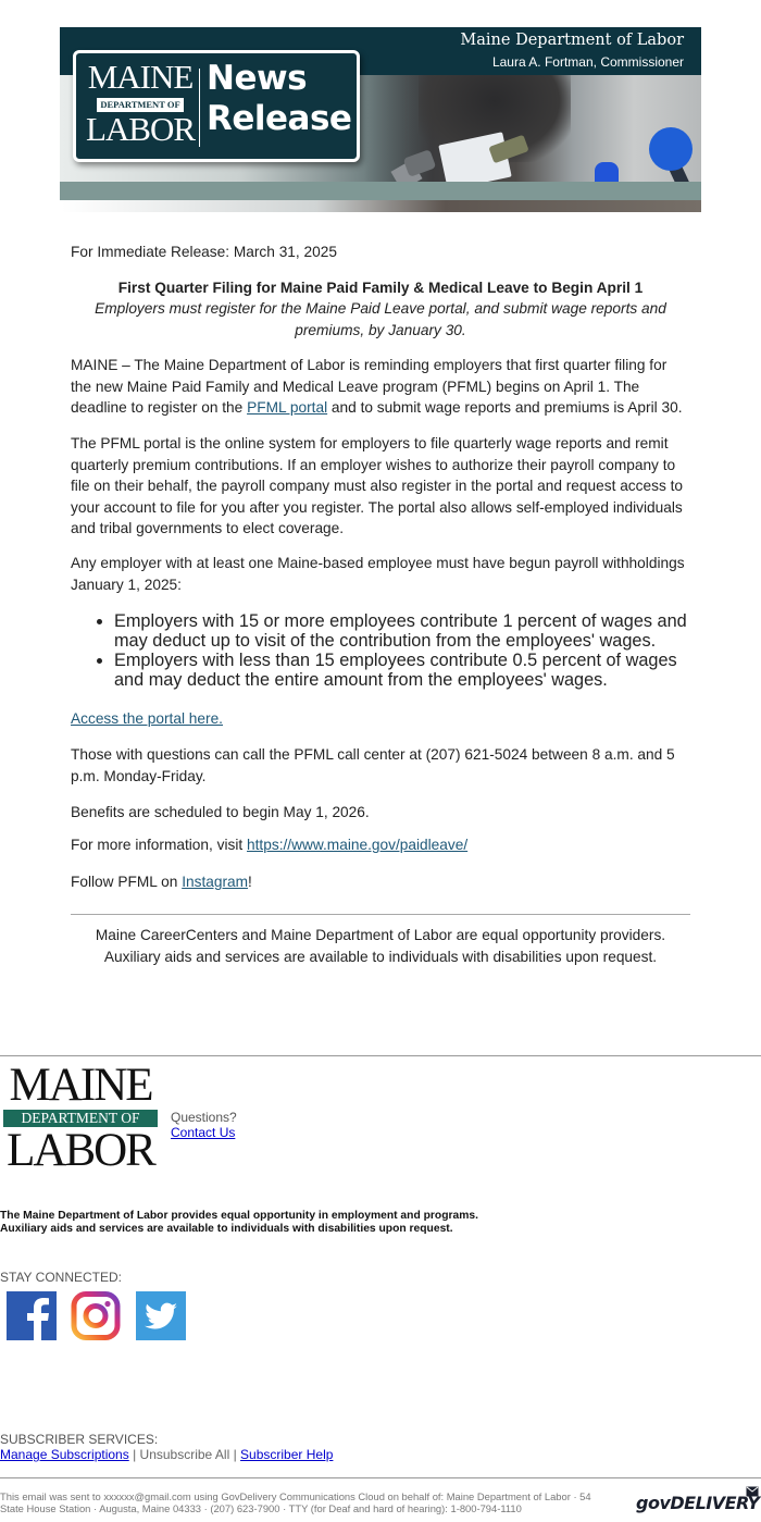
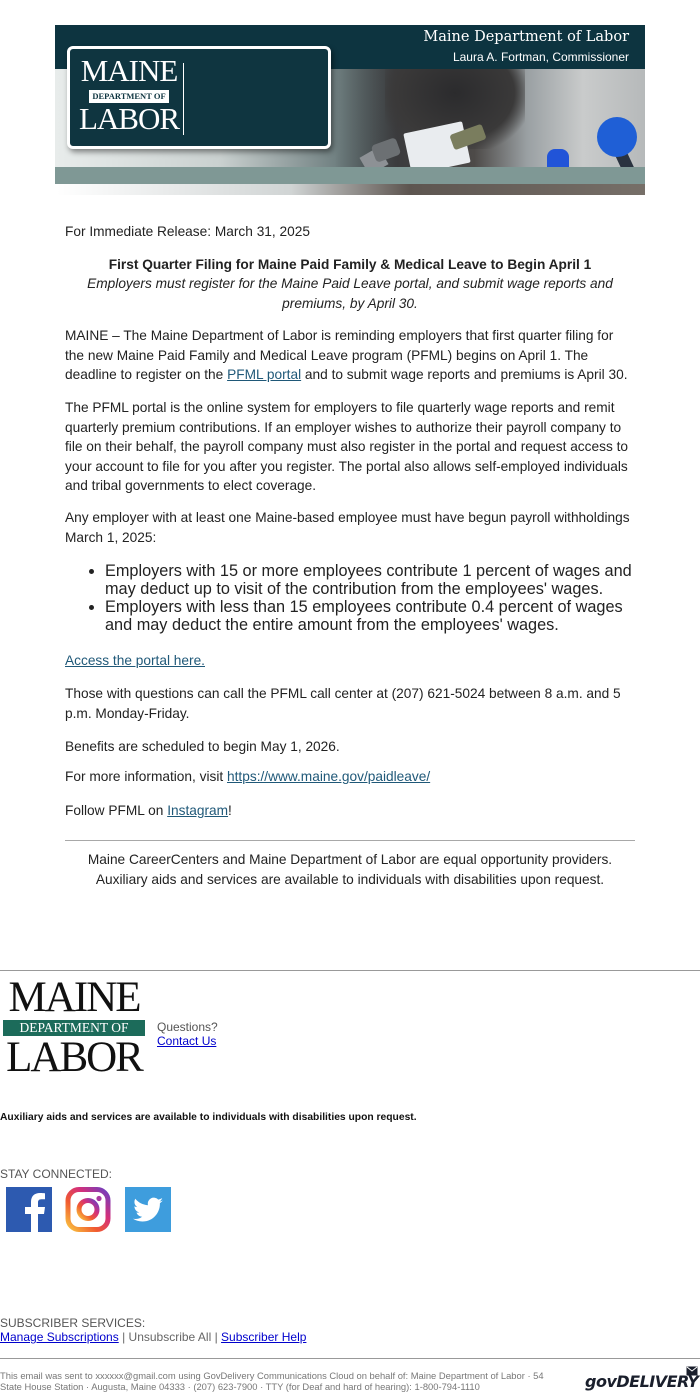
  Maine Department of Labor
  Laura A. Fortman, Commissioner
  MAINE
  DEPARTMENT OF
  LABOR
- News
- Release
  For Immediate Release: March 31, 2025
  First Quarter Filing for Maine Paid Family & Medical Leave to Begin April 1
- Employers must register for the Maine Paid Leave portal, and submit wage reports and premiums, by January 30.
+ Employers must register for the Maine Paid Leave portal, and submit wage reports and premiums, by April 30.
  MAINE – The Maine Department of Labor is reminding employers that first quarter filing for the new Maine Paid Family and Medical Leave program (PFML) begins on April 1. The deadline to register on the PFML portal and to submit wage reports and premiums is April 30.
  The PFML portal is the online system for employers to file quarterly wage reports and remit quarterly premium contributions. If an employer wishes to authorize their payroll company to file on their behalf, the payroll company must also register in the portal and request access to your account to file for you after you register. The portal also allows self-employed individuals and tribal governments to elect coverage.
- Any employer with at least one Maine-based employee must have begun payroll withholdings January 1, 2025:
+ Any employer with at least one Maine-based employee must have begun payroll withholdings March 1, 2025:
  Employers with 15 or more employees contribute 1 percent of wages and may deduct up to visit of the contribution from the employees' wages.
- Employers with less than 15 employees contribute 0.5 percent of wages and may deduct the entire amount from the employees' wages.
+ Employers with less than 15 employees contribute 0.4 percent of wages and may deduct the entire amount from the employees' wages.
  Access the portal here.
  Those with questions can call the PFML call center at (207) 621-5024 between 8 a.m. and 5 p.m. Monday-Friday.
  Benefits are scheduled to begin May 1, 2026.
  For more information, visit https://www.maine.gov/paidleave/
  Follow PFML on Instagram!
  Maine CareerCenters and Maine Department of Labor are equal opportunity providers.
  Auxiliary aids and services are available to individuals with disabilities upon request.
  MAINE
  DEPARTMENT OF
  LABOR
  Questions?
  Contact Us
- The Maine Department of Labor provides equal opportunity in employment and programs.
  Auxiliary aids and services are available to individuals with disabilities upon request.
  STAY CONNECTED:
  SUBSCRIBER SERVICES:
  Manage Subscriptions | Unsubscribe All | Subscriber Help
  This email was sent to xxxxxx@gmail.com using GovDelivery Communications Cloud on behalf of: Maine Department of Labor · 54
  State House Station · Augusta, Maine 04333 · (207) 623-7900 · TTY (for Deaf and hard of hearing): 1-800-794-1110
  govDELIVERY
